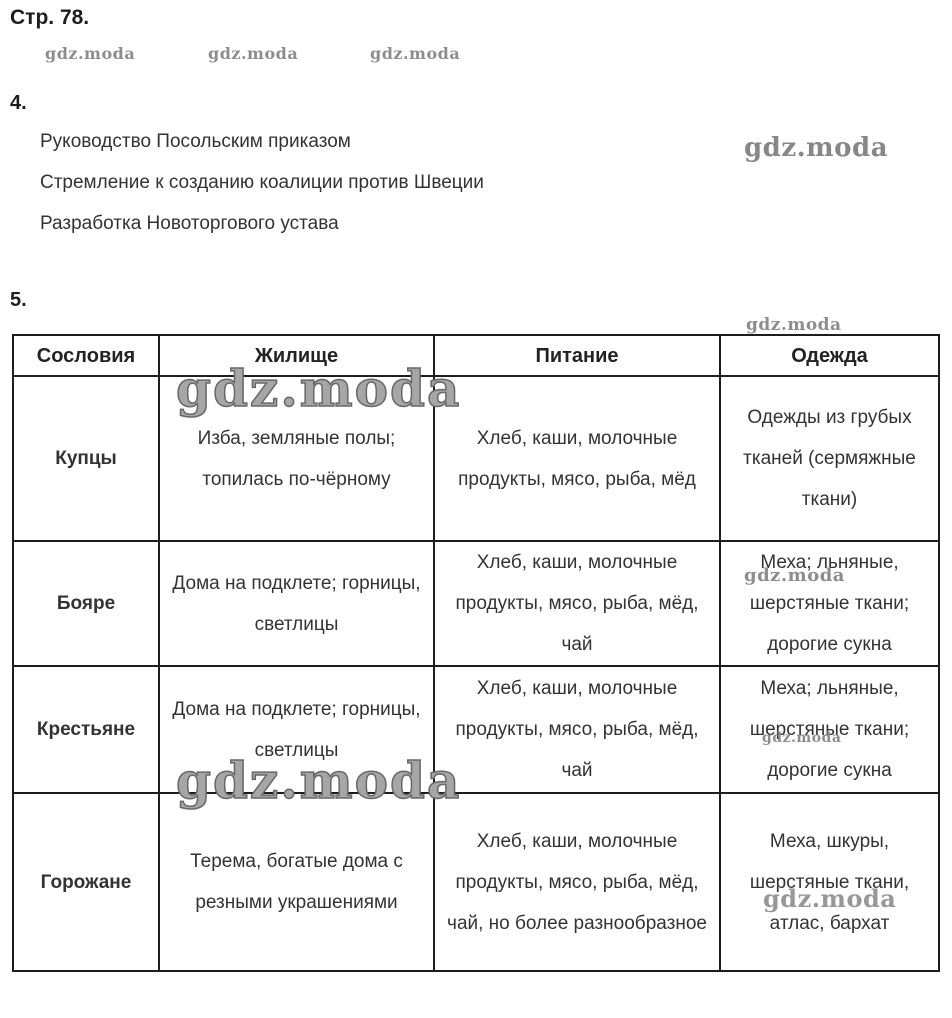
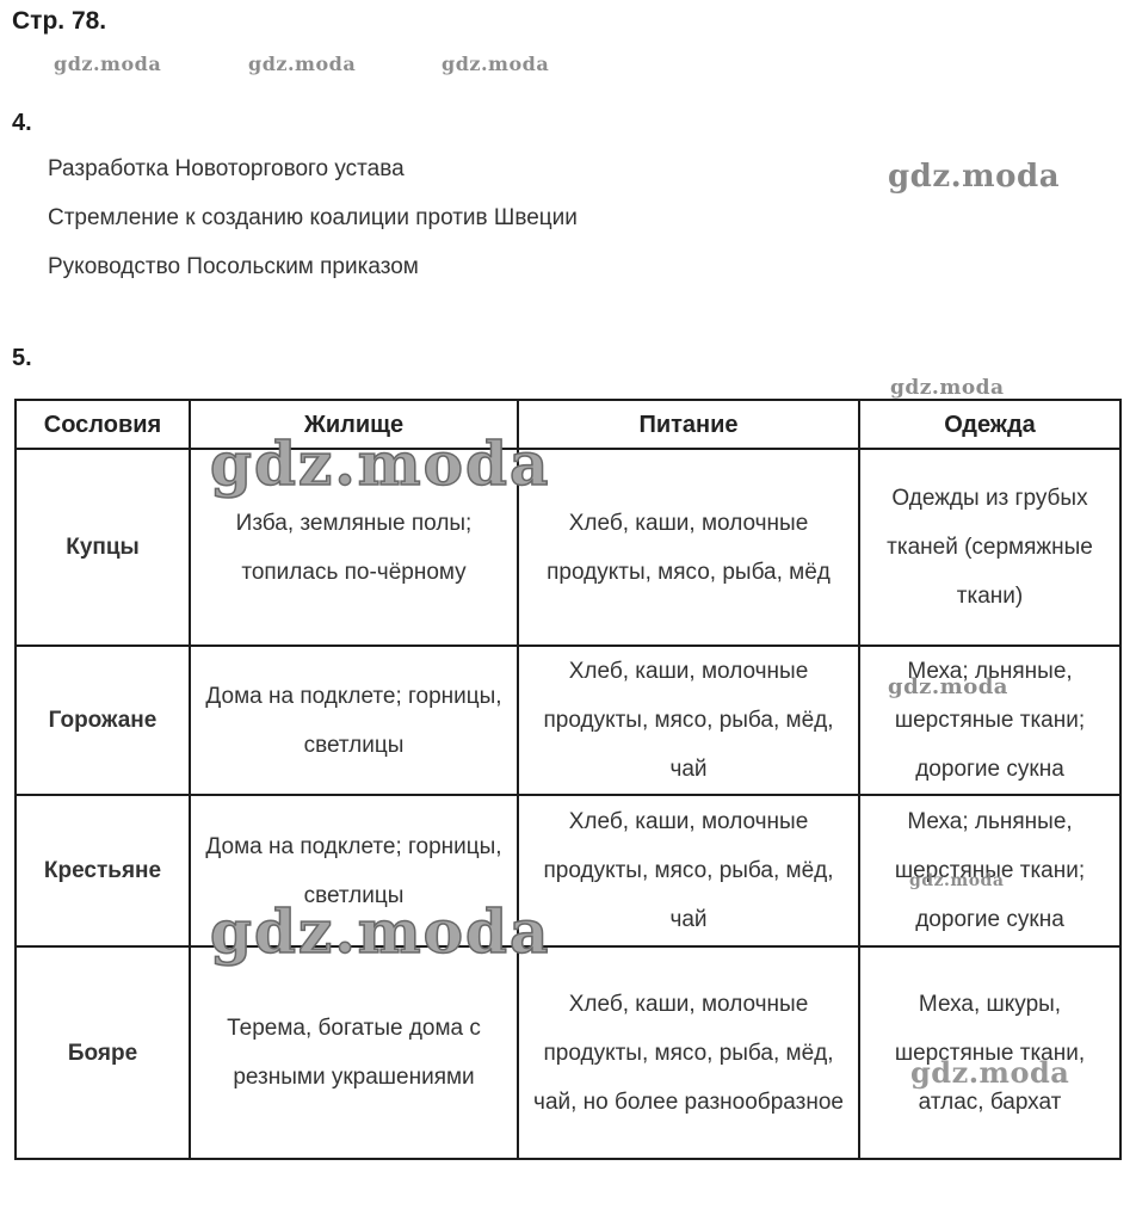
  Стр. 78.
  gdz.moda
  gdz.moda
  gdz.moda
  4.
- Руководство Посольским приказом
+ Разработка Новоторгового устава
  Стремление к созданию коалиции против Швеции
- Разработка Новоторгового устава
+ Руководство Посольским приказом
  gdz.moda
  5.
  Сословия	Жилище	Питание	Одежда
  Купцы	Изба, земляные полы; топилась по-чёрному	Хлеб, каши, молочные продукты, мясо, рыба, мёд	Одежды из грубых тканей (сермяжные ткани)
- Бояре	Дома на подклете; горницы, светлицы	Хлеб, каши, молочные продукты, мясо, рыба, мёд, чай	Меха; льняные, шерстяные ткани; дорогие сукна
+ Горожане	Дома на подклете; горницы, светлицы	Хлеб, каши, молочные продукты, мясо, рыба, мёд, чай	Меха; льняные, шерстяные ткани; дорогие сукна
  Крестьяне	Дома на подклете; горницы, светлицы	Хлеб, каши, молочные продукты, мясо, рыба, мёд, чай	Меха; льняные, шерстяные ткани; дорогие сукна
- Горожане	Терема, богатые дома с резными украшениями	Хлеб, каши, молочные продукты, мясо, рыба, мёд, чай, но более разнообразное	Меха, шкуры, шерстяные ткани, атлас, бархат
+ Бояре	Терема, богатые дома с резными украшениями	Хлеб, каши, молочные продукты, мясо, рыба, мёд, чай, но более разнообразное	Меха, шкуры, шерстяные ткани, атлас, бархат
  gdz.moda
  gdz.moda
  gdz.moda
  gdz.moda
  gdz.moda
  gdz.moda
